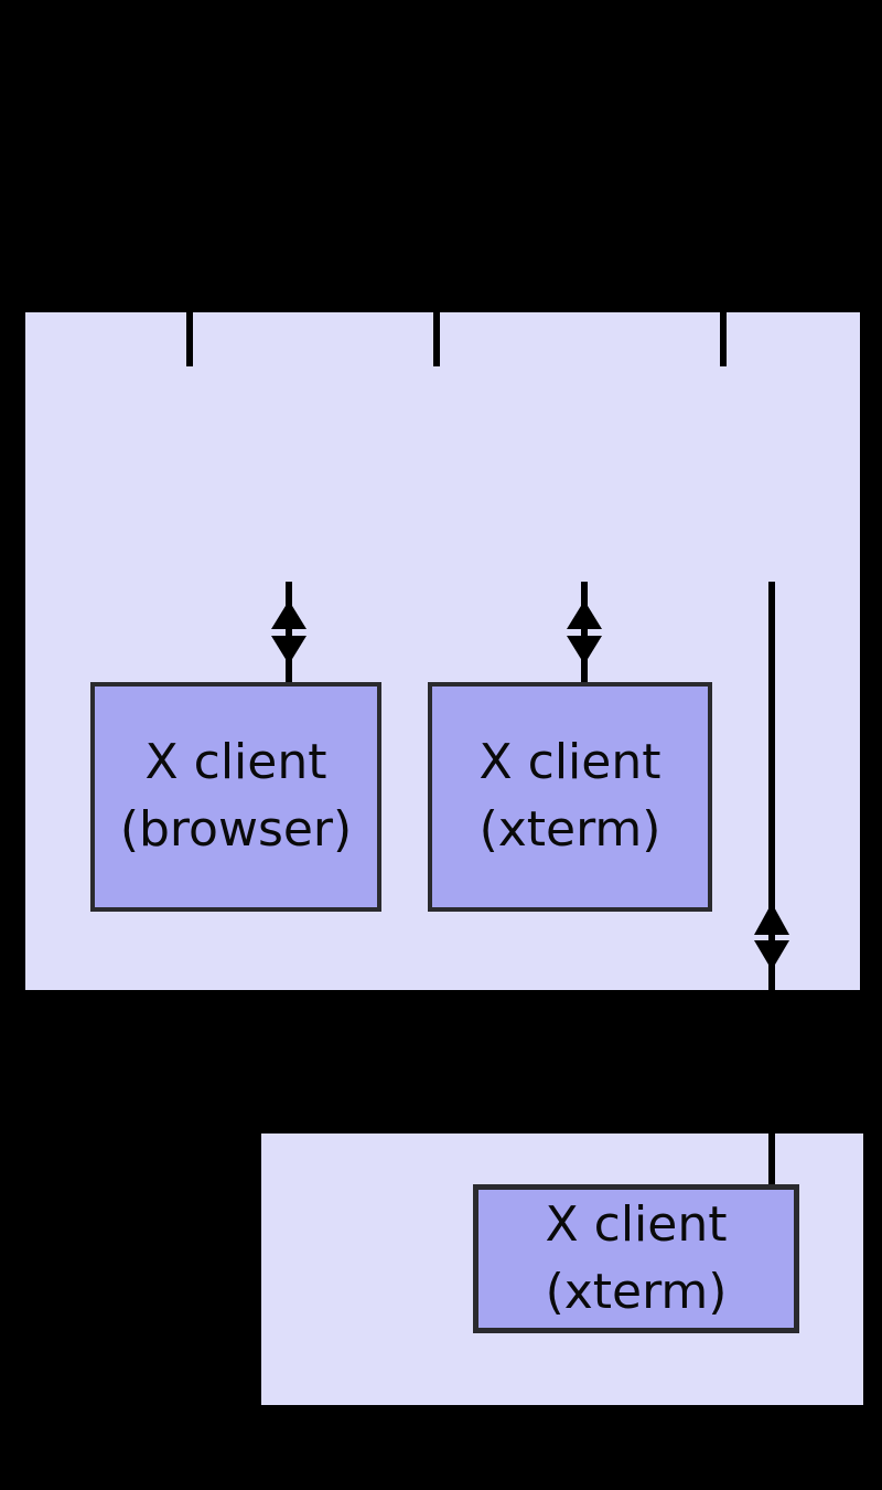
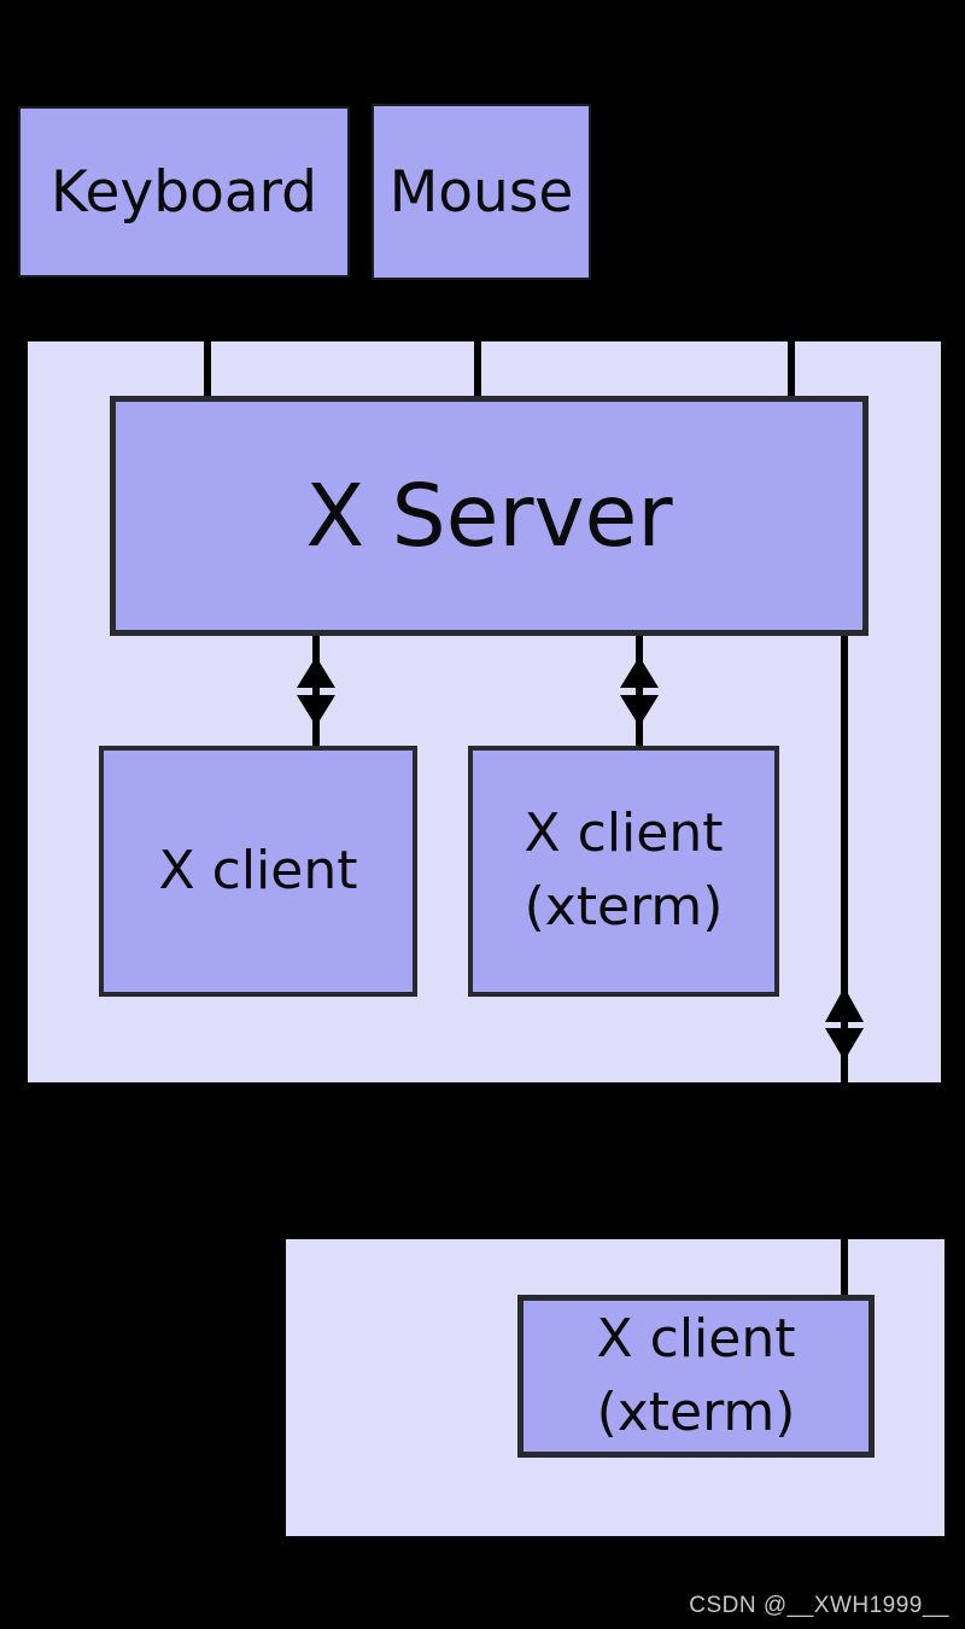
+ Keyboard
+ Mouse
+ X Server
  X client
- (browser)
  X client
  (xterm)
  X client
  (xterm)
+ CSDN @__XWH1999__
